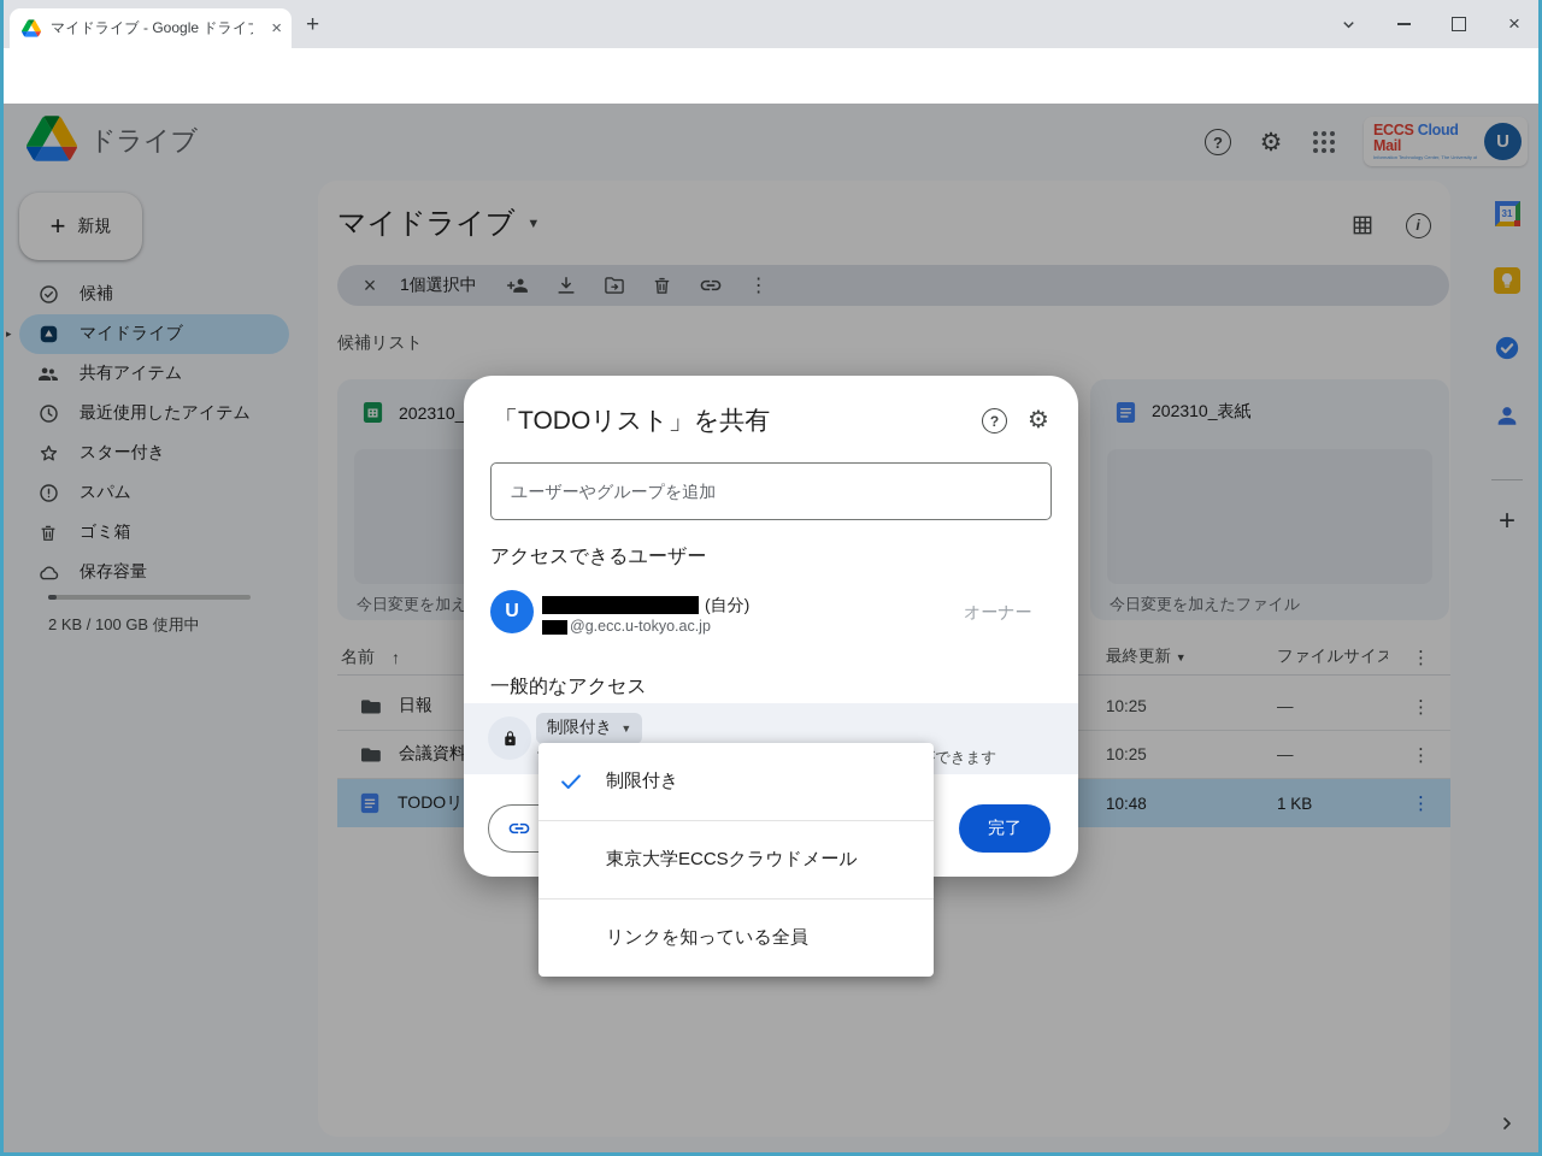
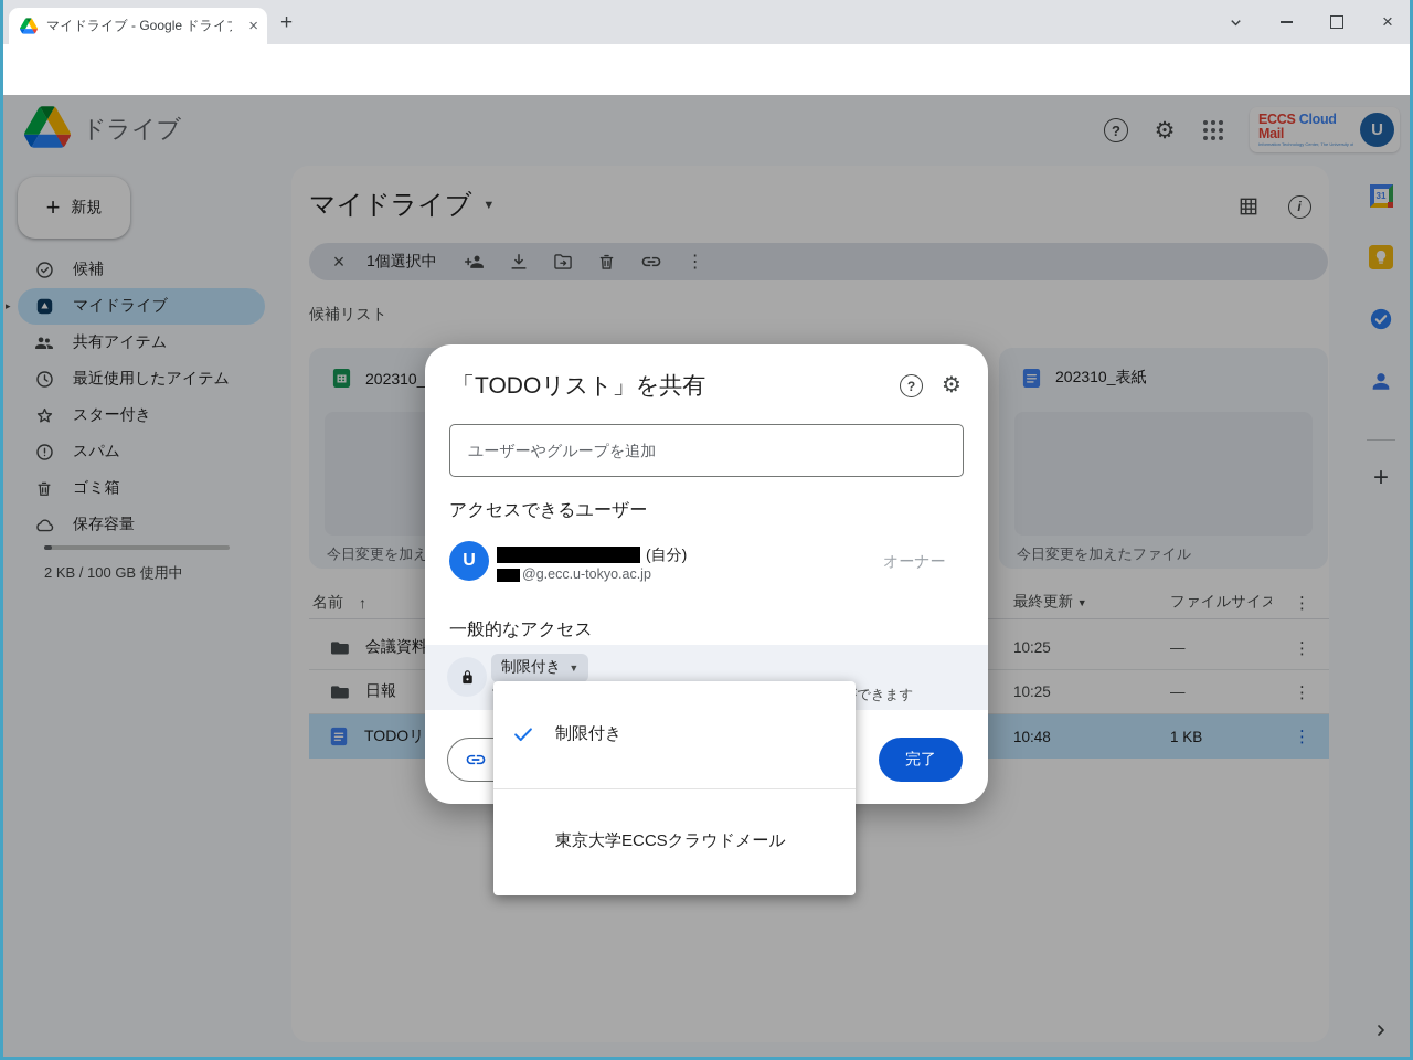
  マイドライブ - Google ドライ
  ×
  +
  ×
  ドライブ
  ?
  ⚙
  ECCS Cloud Mail
  U
  +
  新規
  候補
  ▸
  マイドライブ
  共有アイテム
  最近使用したアイテム
  スター付き
  スパム
  ゴミ箱
  保存容量
  2 KB / 100 GB 使用中
  マイドライブ
  ▼
  i
  ×
  1個選択中
  ⋮
  候補リスト
  202310_
  202310_表紙
  今日変更を加えたファイル
  名前
  ↑
  最終更新 ▼
  ファイルサイズ
  ⋮
- 日報
+ 会議資料
  10:25
  —
  ⋮
- 会議資料
+ 日報
  10:25
  —
  ⋮
  TODOリ
  10:48
  1 KB
  ⋮
  31
  +
  「TODOリスト」を共有
  ?
  ⚙
  ユーザーやグループを追加
  アクセスできるユーザー
  U
  (自分)
  @g.ecc.u-tokyo.ac.jp
  オーナー
  一般的なアクセス
  制限付き
  ▼
  完了
  制限付き
  東京大学ECCSクラウドメール
- リンクを知っている全員
